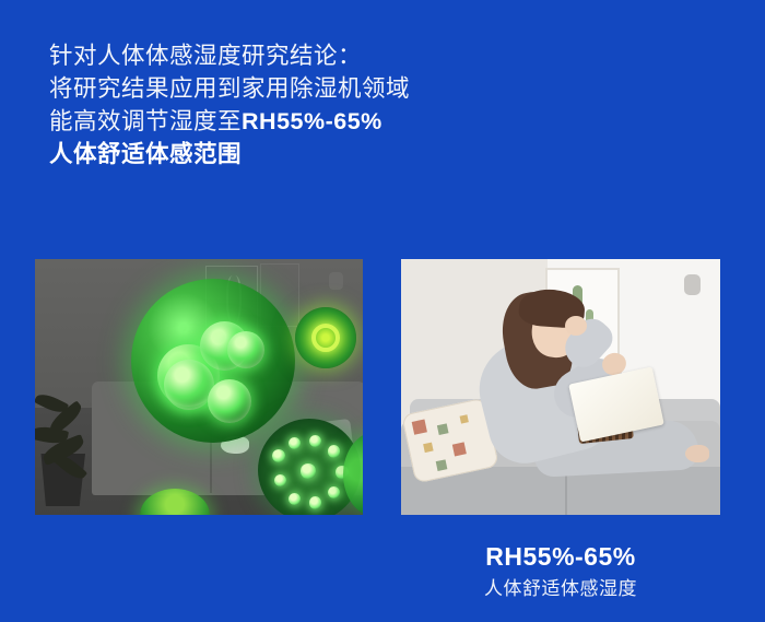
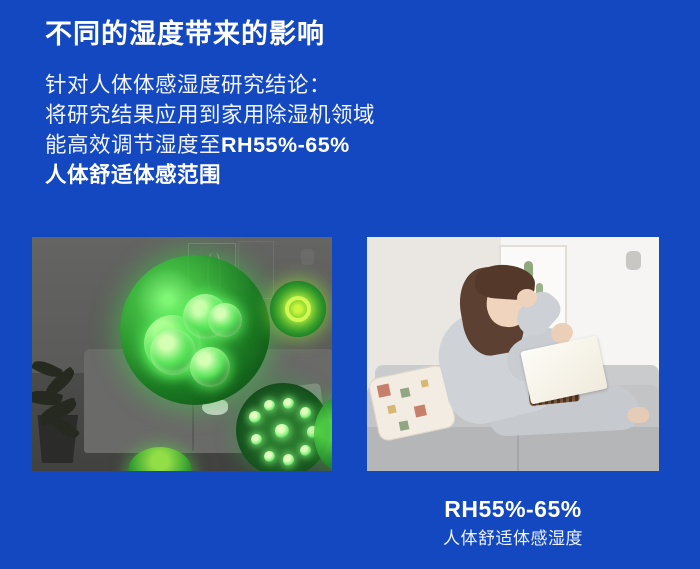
+ 不同的湿度带来的影响
  针对人体体感湿度研究结论：
  将研究结果应用到家用除湿机领域
  能高效调节湿度至RH55%-65%
  人体舒适体感范围
  RH55%-65%
  人体舒适体感湿度
